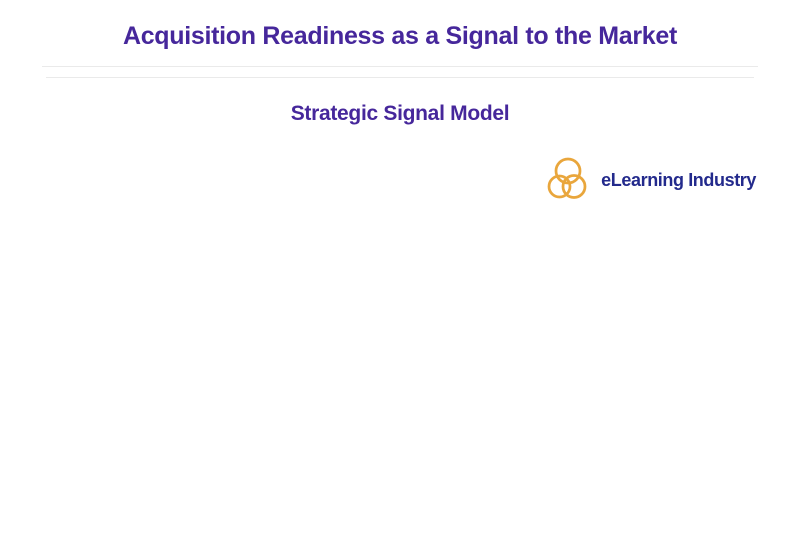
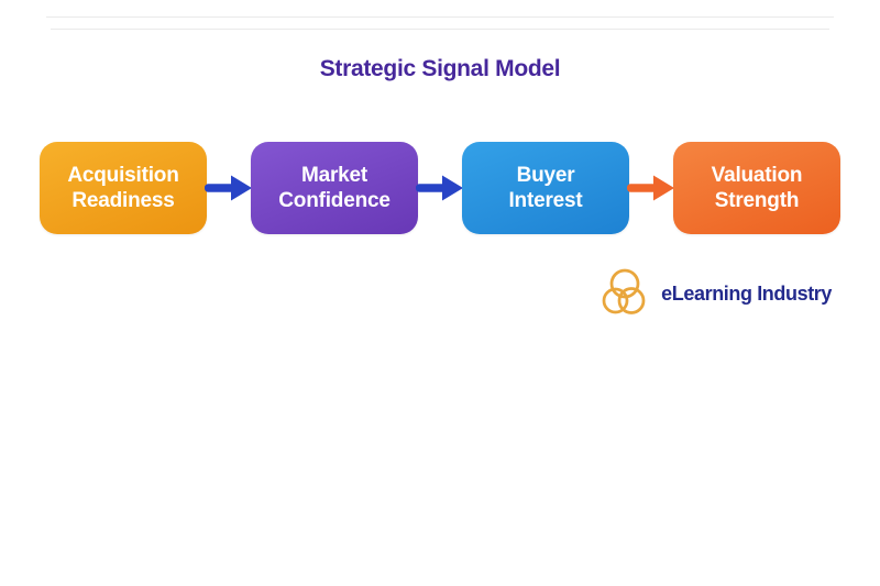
- Acquisition Readiness as a Signal to the Market
  Strategic Signal Model
+ Acquisition
+ Readiness
+ Market
+ Confidence
+ Buyer
+ Interest
+ Valuation
+ Strength
  eLearning Industry
